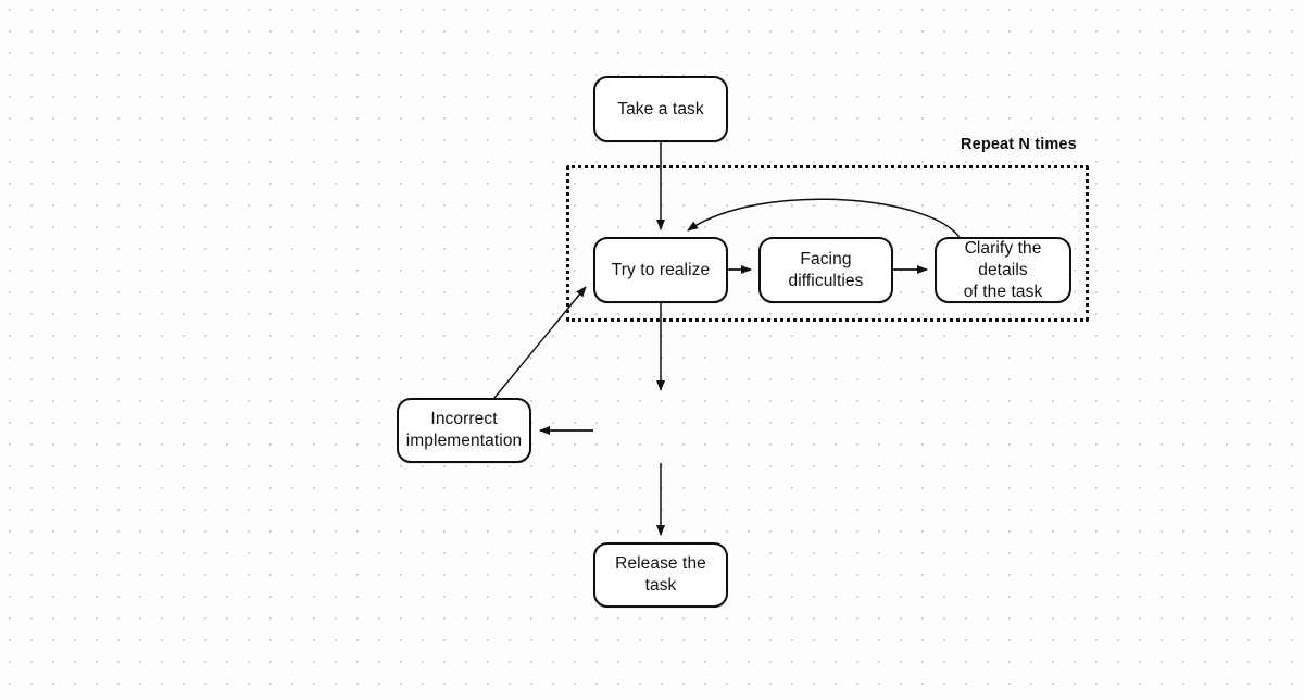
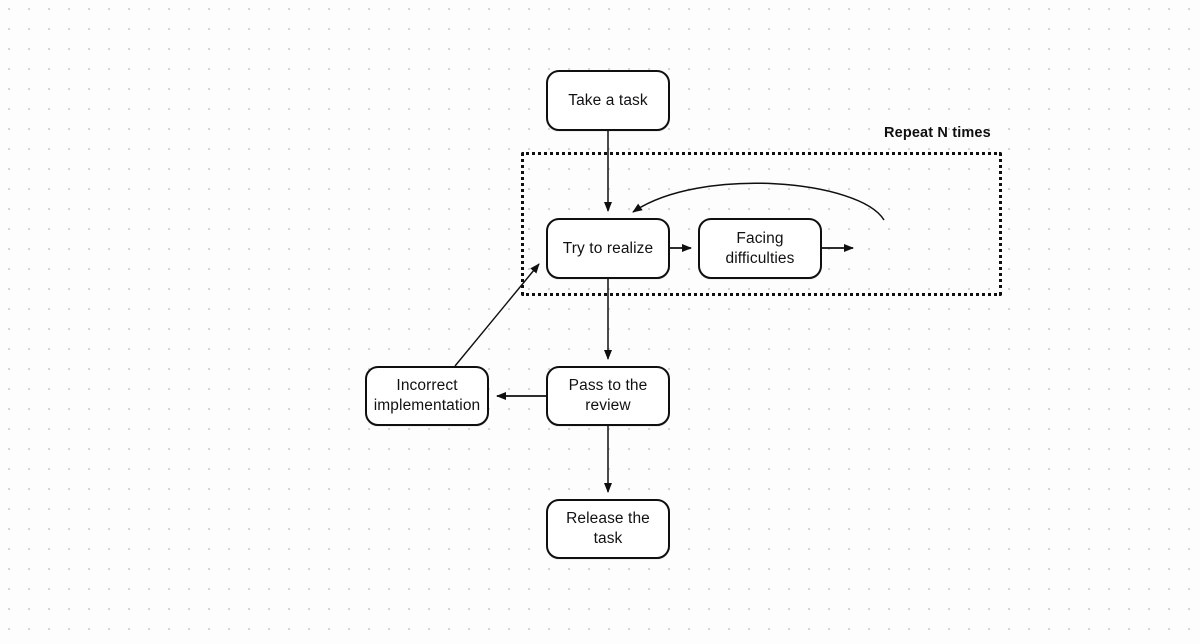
  Repeat N times
  Take a task
  Try to realize
  Facing
  difficulties
- Clarify the details
- of the task
  Incorrect
  implementation
+ Pass to the
+ review
  Release the
  task
